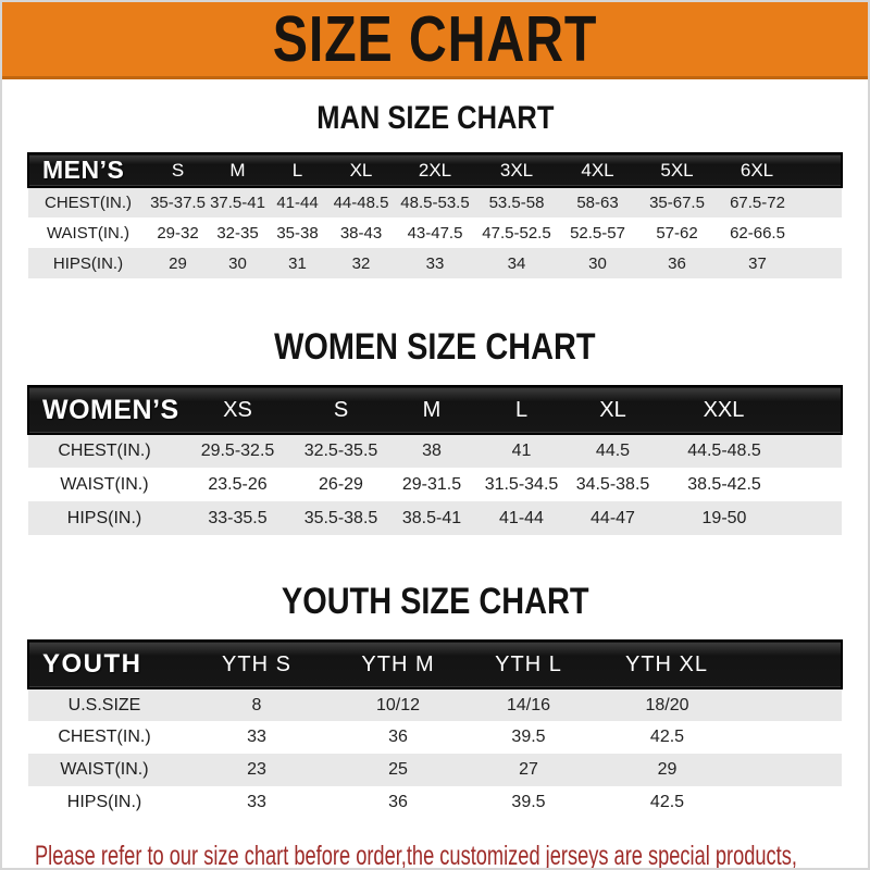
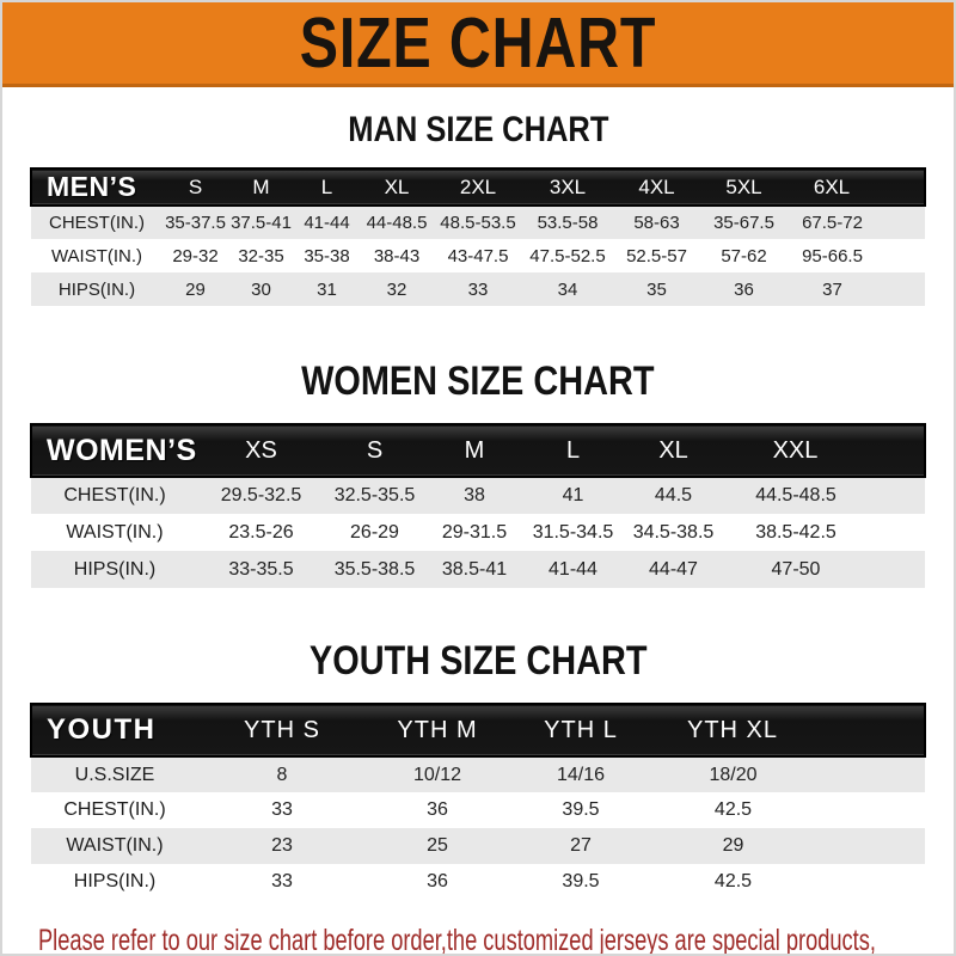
  SIZE CHART
  MAN SIZE CHART
  MEN’S	S	M	L	XL	2XL	3XL	4XL	5XL	6XL
  CHEST(IN.)	35-37.5	37.5-41	41-44	44-48.5	48.5-53.5	53.5-58	58-63	35-67.5	67.5-72
- WAIST(IN.)	29-32	32-35	35-38	38-43	43-47.5	47.5-52.5	52.5-57	57-62	62-66.5
+ WAIST(IN.)	29-32	32-35	35-38	38-43	43-47.5	47.5-52.5	52.5-57	57-62	95-66.5
- HIPS(IN.)	29	30	31	32	33	34	30	36	37
+ HIPS(IN.)	29	30	31	32	33	34	35	36	37
  WOMEN SIZE CHART
  WOMEN’S	XS	S	M	L	XL	XXL
  CHEST(IN.)	29.5-32.5	32.5-35.5	38	41	44.5	44.5-48.5
  WAIST(IN.)	23.5-26	26-29	29-31.5	31.5-34.5	34.5-38.5	38.5-42.5
- HIPS(IN.)	33-35.5	35.5-38.5	38.5-41	41-44	44-47	19-50
+ HIPS(IN.)	33-35.5	35.5-38.5	38.5-41	41-44	44-47	47-50
  YOUTH SIZE CHART
  YOUTH	YTH S	YTH M	YTH L	YTH XL
  U.S.SIZE	8	10/12	14/16	18/20
  CHEST(IN.)	33	36	39.5	42.5
  WAIST(IN.)	23	25	27	29
  HIPS(IN.)	33	36	39.5	42.5
  Please refer to our size chart before order,the customized jerseys are special products,
